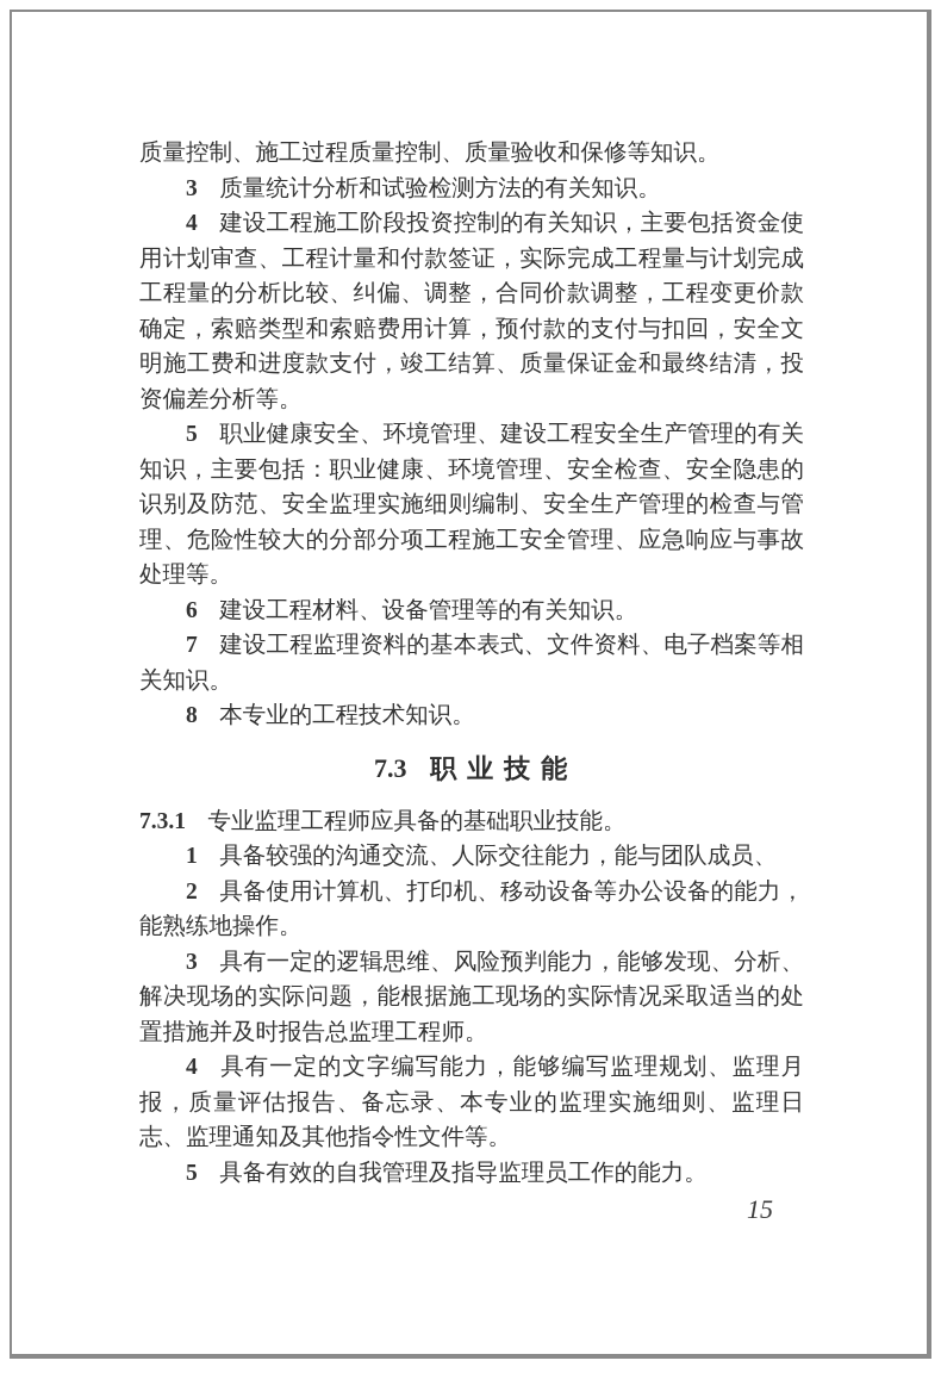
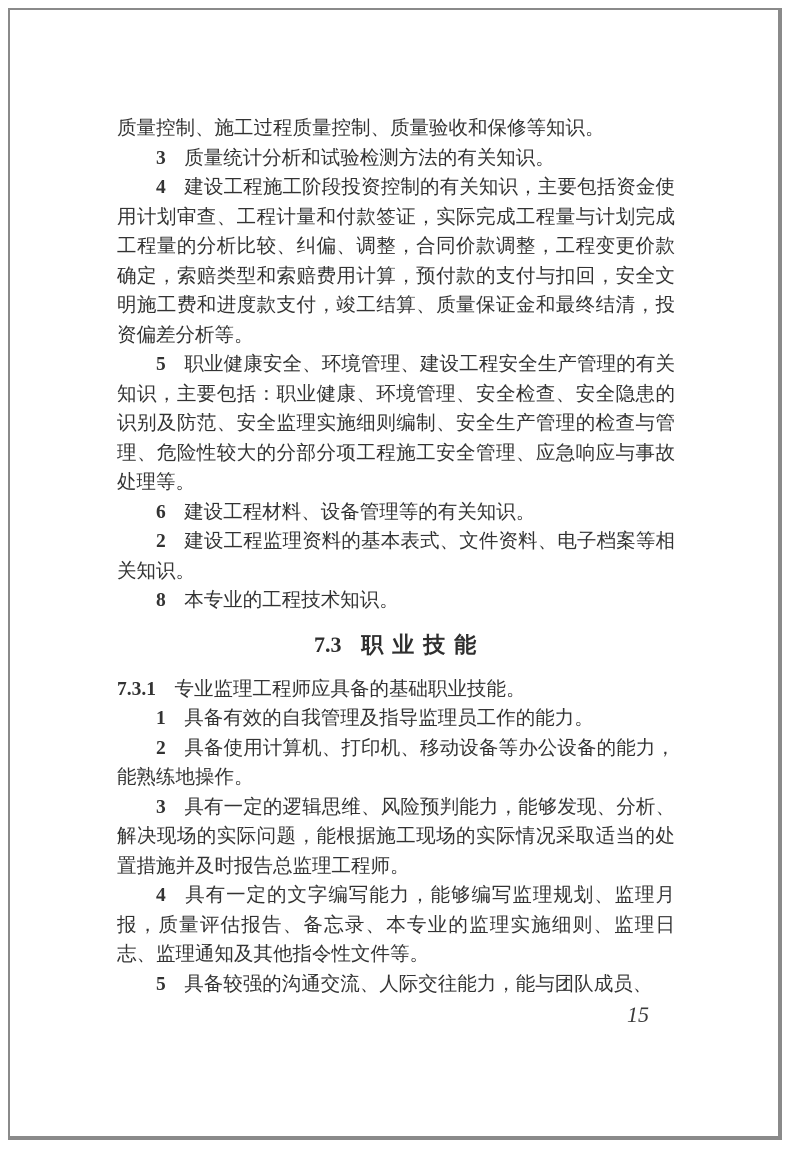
  质量控制、施工过程质量控制、质量验收和保修等知识。
  3 质量统计分析和试验检测方法的有关知识。
  4 建设工程施工阶段投资控制的有关知识，主要包括资金使用计划审查、工程计量和付款签证，实际完成工程量与计划完成工程量的分析比较、纠偏、调整，合同价款调整，工程变更价款确定，索赔类型和索赔费用计算，预付款的支付与扣回，安全文明施工费和进度款支付，竣工结算、质量保证金和最终结清，投资偏差分析等。
  5 职业健康安全、环境管理、建设工程安全生产管理的有关知识，主要包括：职业健康、环境管理、安全检查、安全隐患的识别及防范、安全监理实施细则编制、安全生产管理的检查与管理、危险性较大的分部分项工程施工安全管理、应急响应与事故处理等。
  6 建设工程材料、设备管理等的有关知识。
- 7 建设工程监理资料的基本表式、文件资料、电子档案等相关知识。
+ 2 建设工程监理资料的基本表式、文件资料、电子档案等相关知识。
  8 本专业的工程技术知识。
  7.3 职 业 技 能
  7.3.1 专业监理工程师应具备的基础职业技能。
- 1 具备较强的沟通交流、人际交往能力，能与团队成员、
+ 1 具备有效的自我管理及指导监理员工作的能力。
  2 具备使用计算机、打印机、移动设备等办公设备的能力，能熟练地操作。
  3 具有一定的逻辑思维、风险预判能力，能够发现、分析、解决现场的实际问题，能根据施工现场的实际情况采取适当的处置措施并及时报告总监理工程师。
  4 具有一定的文字编写能力，能够编写监理规划、监理月报，质量评估报告、备忘录、本专业的监理实施细则、监理日志、监理通知及其他指令性文件等。
- 5 具备有效的自我管理及指导监理员工作的能力。
+ 5 具备较强的沟通交流、人际交往能力，能与团队成员、
  15
